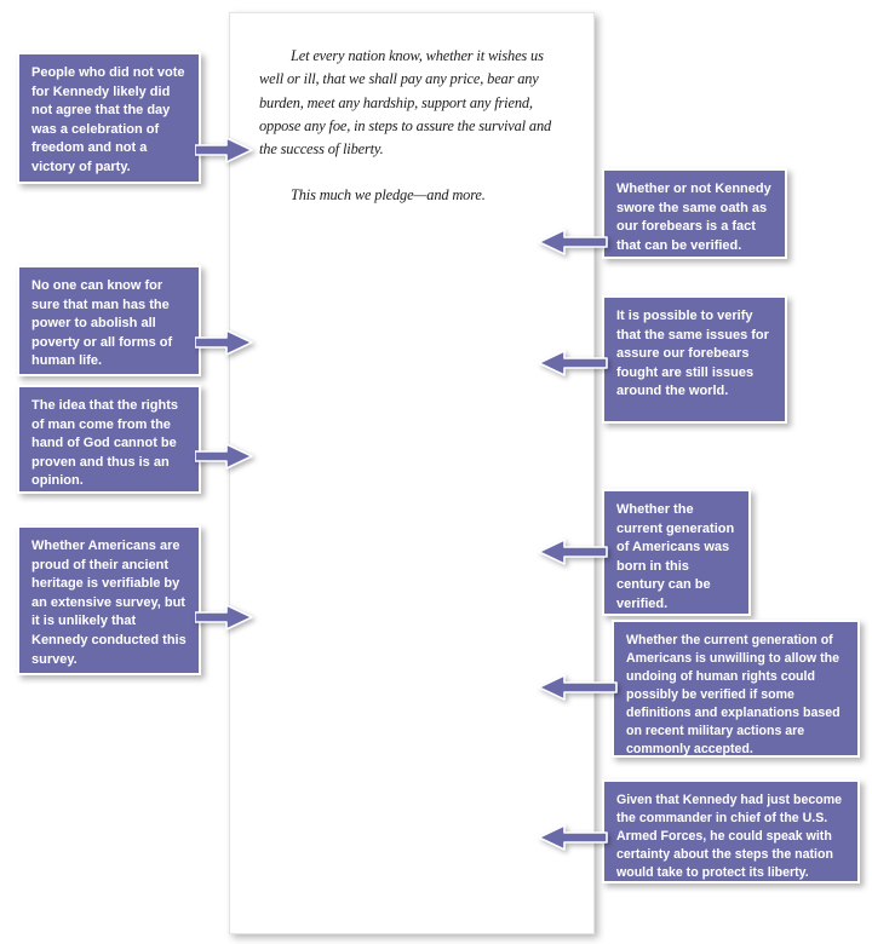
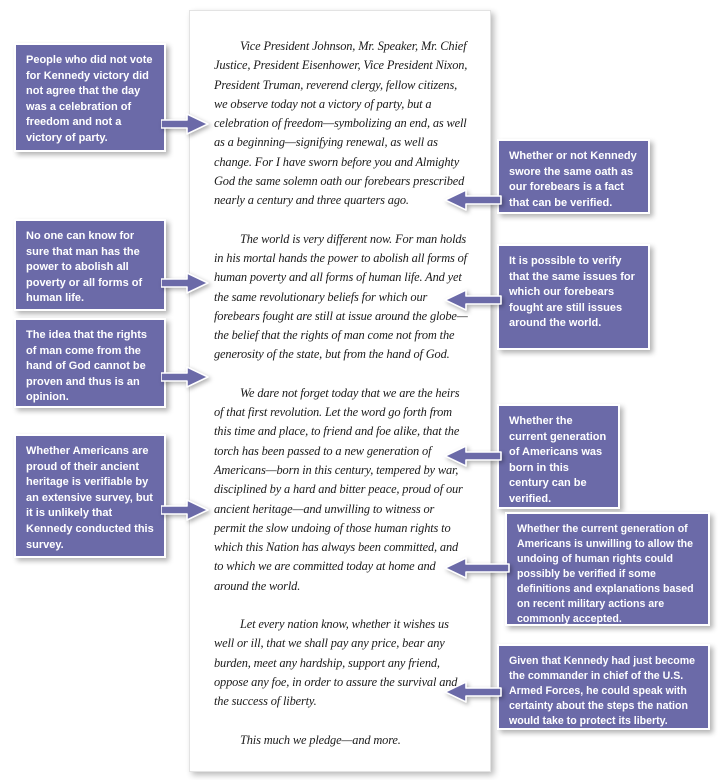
- People who did not vote for Kennedy likely did not agree that the day was a celebration of freedom and not a victory of party.
+ People who did not vote for Kennedy victory did not agree that the day was a celebration of freedom and not a victory of party.
  No one can know for sure that man has the power to abolish all poverty or all forms of human life.
  The idea that the rights of man come from the hand of God cannot be proven and thus is an opinion.
  Whether Americans are proud of their ancient heritage is verifiable by an extensive survey, but it is unlikely that Kennedy conducted this survey.
  Whether or not Kennedy swore the same oath as our forebears is a fact that can be verified.
- It is possible to verify that the same issues for assure our forebears fought are still issues around the world.
+ It is possible to verify that the same issues for which our forebears fought are still issues around the world.
  Whether the current generation of Americans was born in this century can be verified.
  Whether the current generation of Americans is unwilling to allow the undoing of human rights could possibly be verified if some definitions and explanations based on recent military actions are commonly accepted.
  Given that Kennedy had just become the commander in chief of the U.S. Armed Forces, he could speak with certainty about the steps the nation would take to protect its liberty.
+ Vice President Johnson, Mr. Speaker, Mr. Chief Justice, President Eisenhower, Vice President Nixon, President Truman, reverend clergy, fellow citizens, we observe today not a victory of party, but a celebration of freedom—symbolizing an end, as well as a beginning—signifying renewal, as well as change. For I have sworn before you and Almighty God the same solemn oath our forebears prescribed nearly a century and three quarters ago.
+ The world is very different now. For man holds in his mortal hands the power to abolish all forms of human poverty and all forms of human life. And yet the same revolutionary beliefs for which our forebears fought are still at issue around the globe—the belief that the rights of man come not from the generosity of the state, but from the hand of God.
+ We dare not forget today that we are the heirs of that first revolution. Let the word go forth from this time and place, to friend and foe alike, that the torch has been passed to a new generation of Americans—born in this century, tempered by war, disciplined by a hard and bitter peace, proud of our ancient heritage—and unwilling to witness or permit the slow undoing of those human rights to which this Nation has always been committed, and to which we are committed today at home and around the world.
- Let every nation know, whether it wishes us well or ill, that we shall pay any price, bear any burden, meet any hardship, support any friend, oppose any foe, in steps to assure the survival and the success of liberty.
+ Let every nation know, whether it wishes us well or ill, that we shall pay any price, bear any burden, meet any hardship, support any friend, oppose any foe, in order to assure the survival and the success of liberty.
  This much we pledge—and more.
